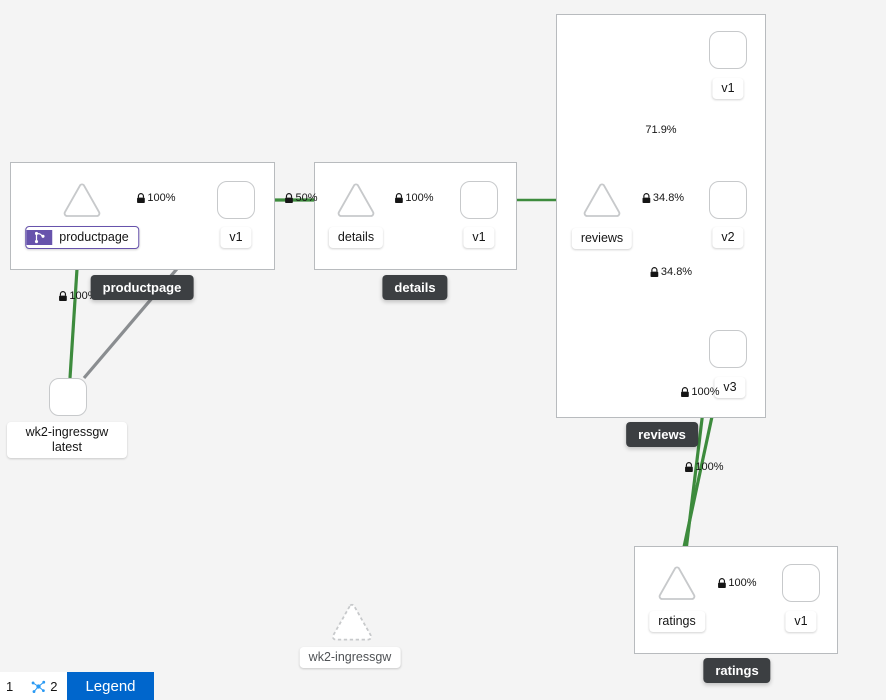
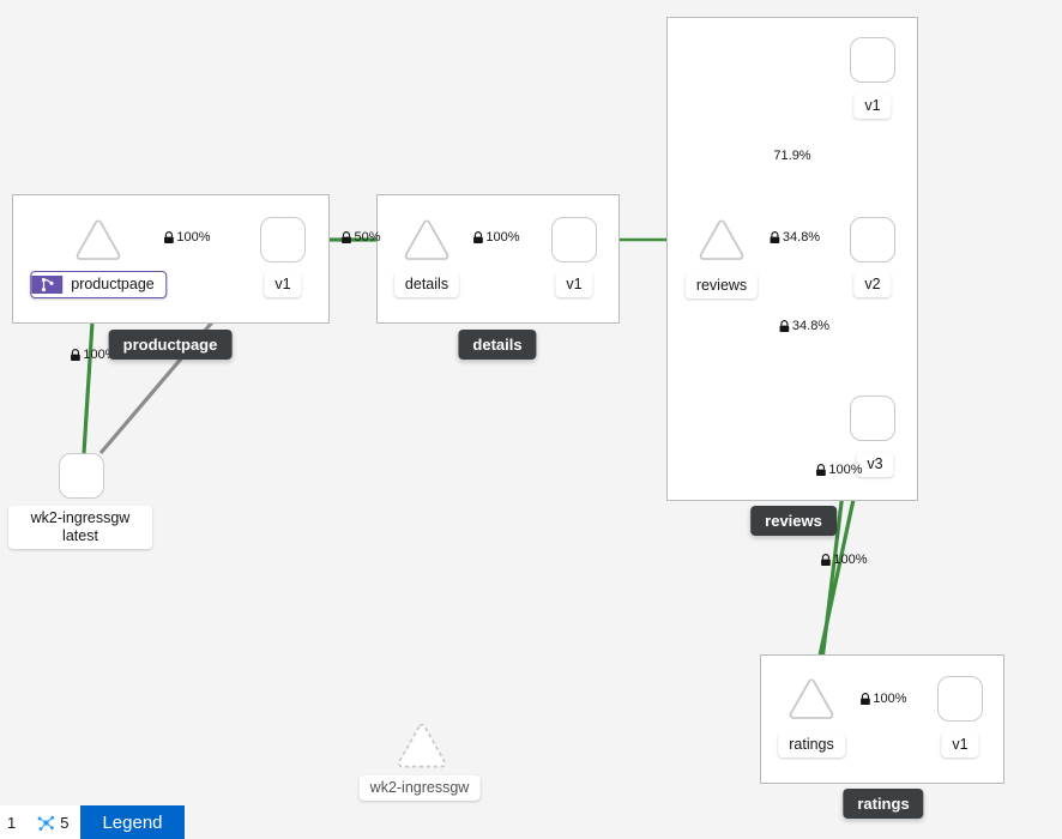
  productpage
  v1
  wk2-ingressgw
  latest
  details
  v1
  reviews
  v1
  v2
  v3
  ratings
  v1
  wk2-ingressgw
  100%
  100
  50%
  100%
  71.9%
  34.8%
  34.8%
  100%
  100%
  100%
  productpage
  details
  reviews
  ratings
  1
- 2
+ 5
  Legend
